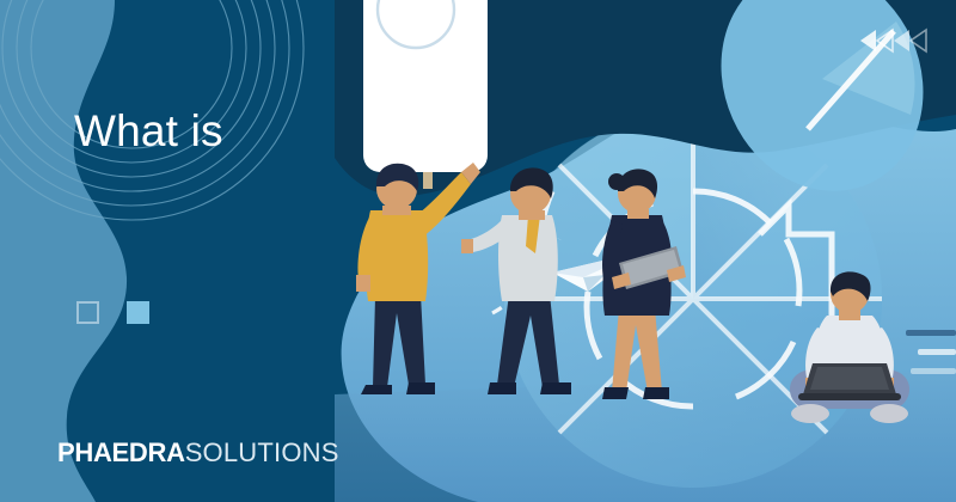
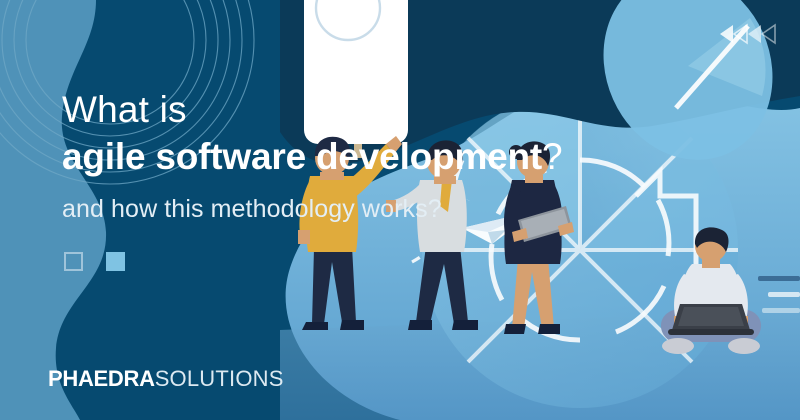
  What is
+ agile software development?
+ and how this methodology works?
  PHAEDRASOLUTIONS
